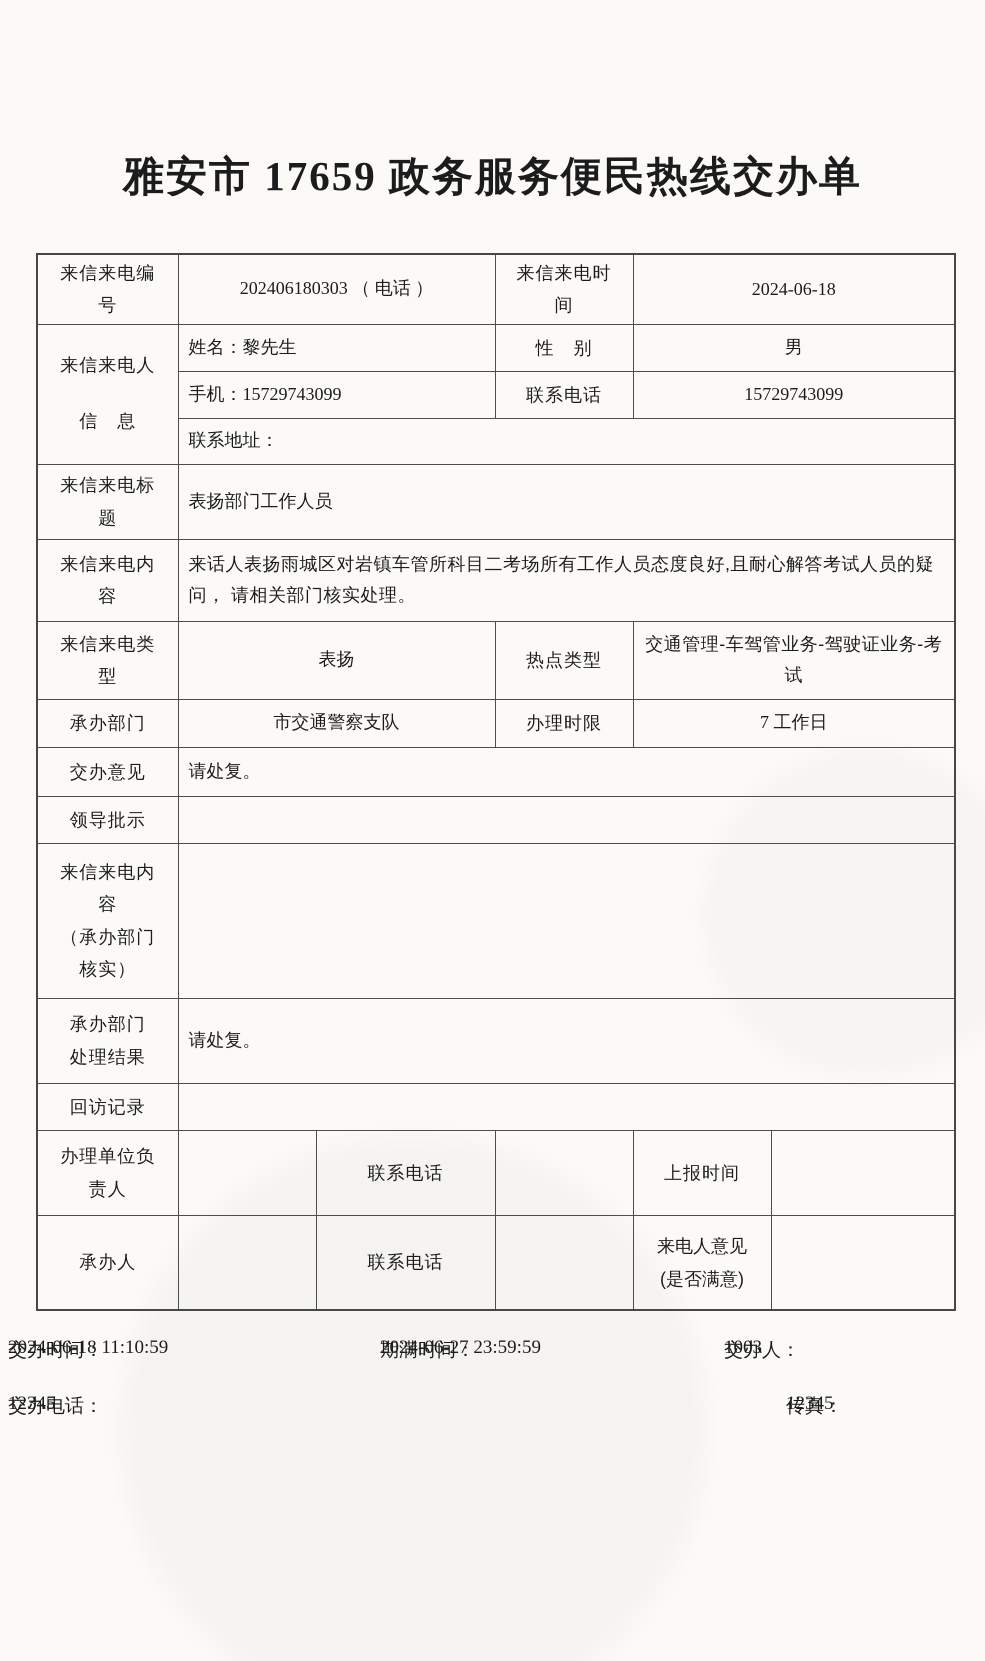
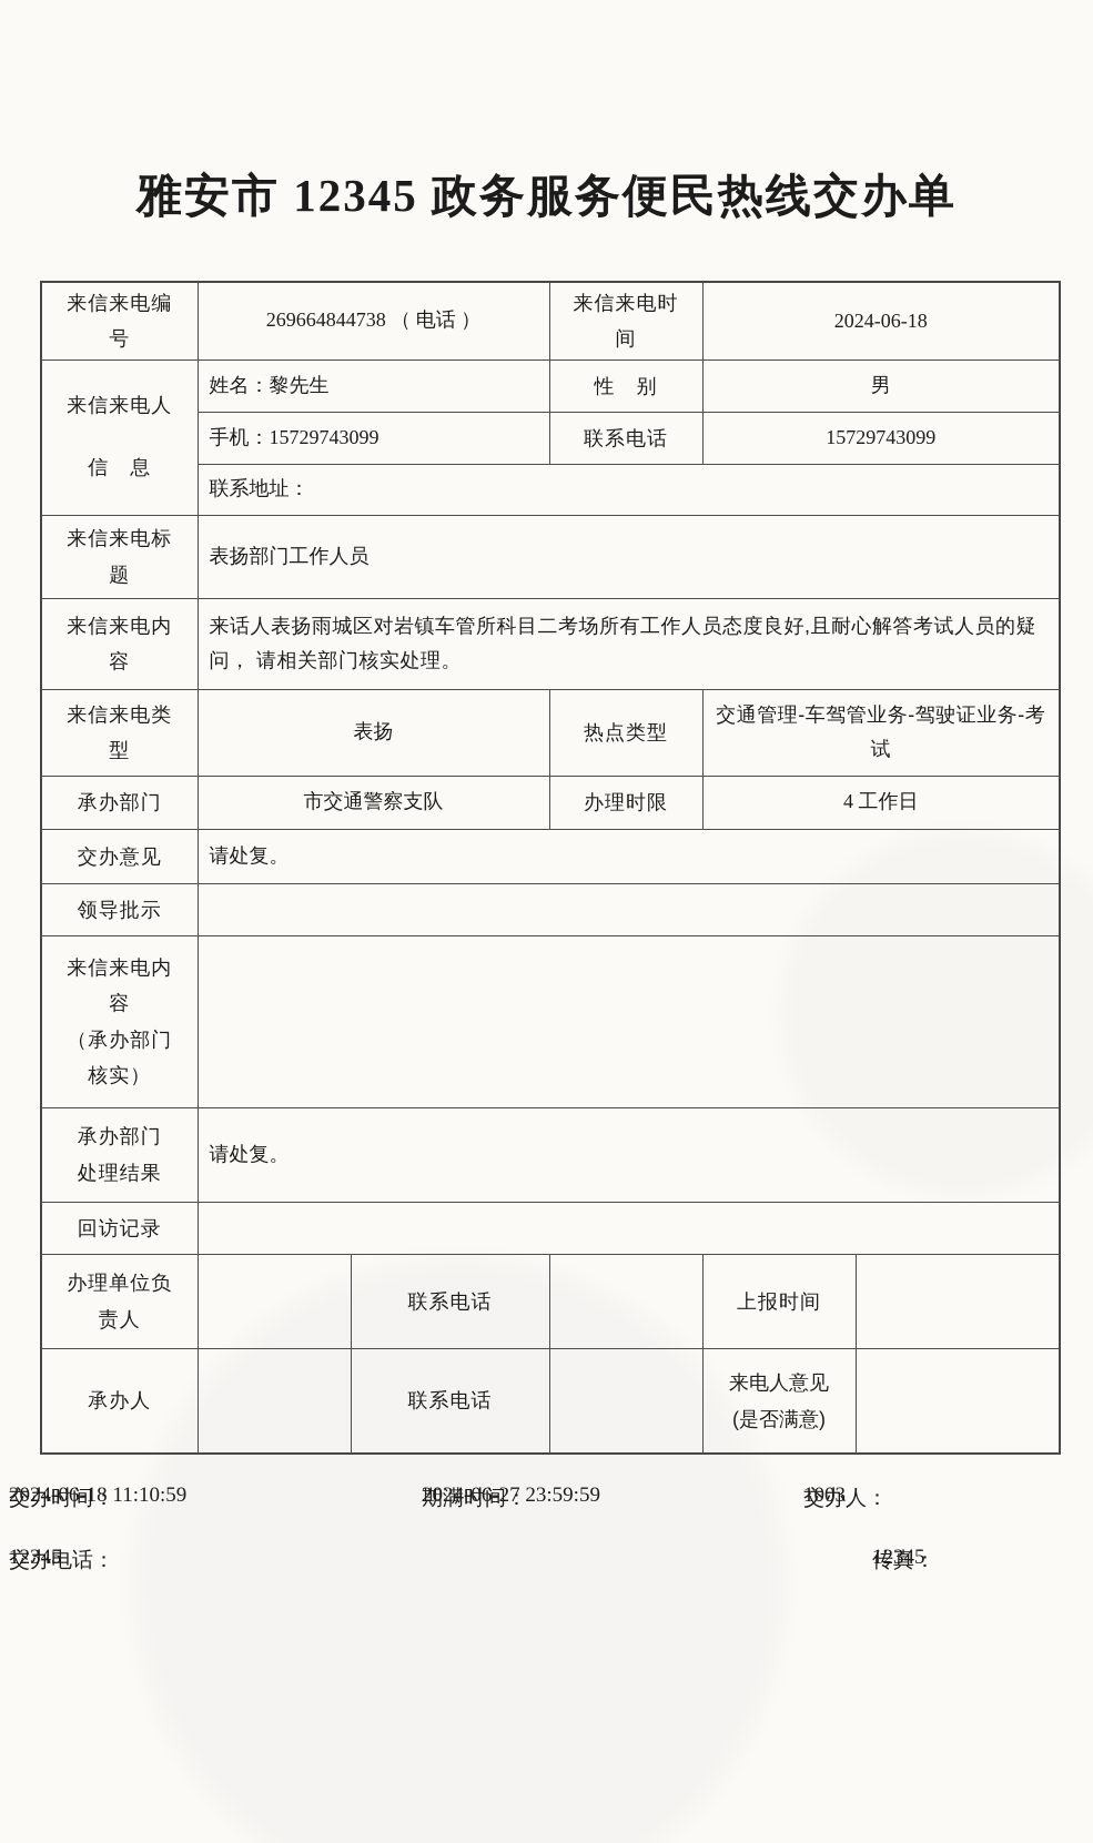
- 雅安市 17659 政务服务便民热线交办单
+ 雅安市 12345 政务服务便民热线交办单
- 来信来电编 号	202406180303 （ 电话 ）	来信来电时 间	2024-06-18
+ 来信来电编 号	269664844738 （ 电话 ）	来信来电时 间	2024-06-18
  来信来电人 信 息	姓名：黎先生	性 别	男
  手机：15729743099	联系电话	15729743099
  联系地址：
  来信来电标 题	表扬部门工作人员
  来信来电内 容	来话人表扬雨城区对岩镇车管所科目二考场所有工作人员态度良好,且耐心解答考试人员的疑问， 请相关部门核实处理。
  来信来电类 型	表扬	热点类型	交通管理-车驾管业务-驾驶证业务-考试
- 承办部门	市交通警察支队	办理时限	7 工作日
+ 承办部门	市交通警察支队	办理时限	4 工作日
  交办意见	请处复。
  领导批示
  来信来电内 容 （承办部门 核实）
  承办部门 处理结果	请处复。
  回访记录
  办理单位负 责人		联系电话		上报时间
  承办人		联系电话		来电人意见 (是否满意)
  交办时间：
  2024-06-18 11:10:59
  期满时间：
  2024-06-27 23:59:59
  交办人：
  1003
  交办电话：
  12345
  传真：
  12345
